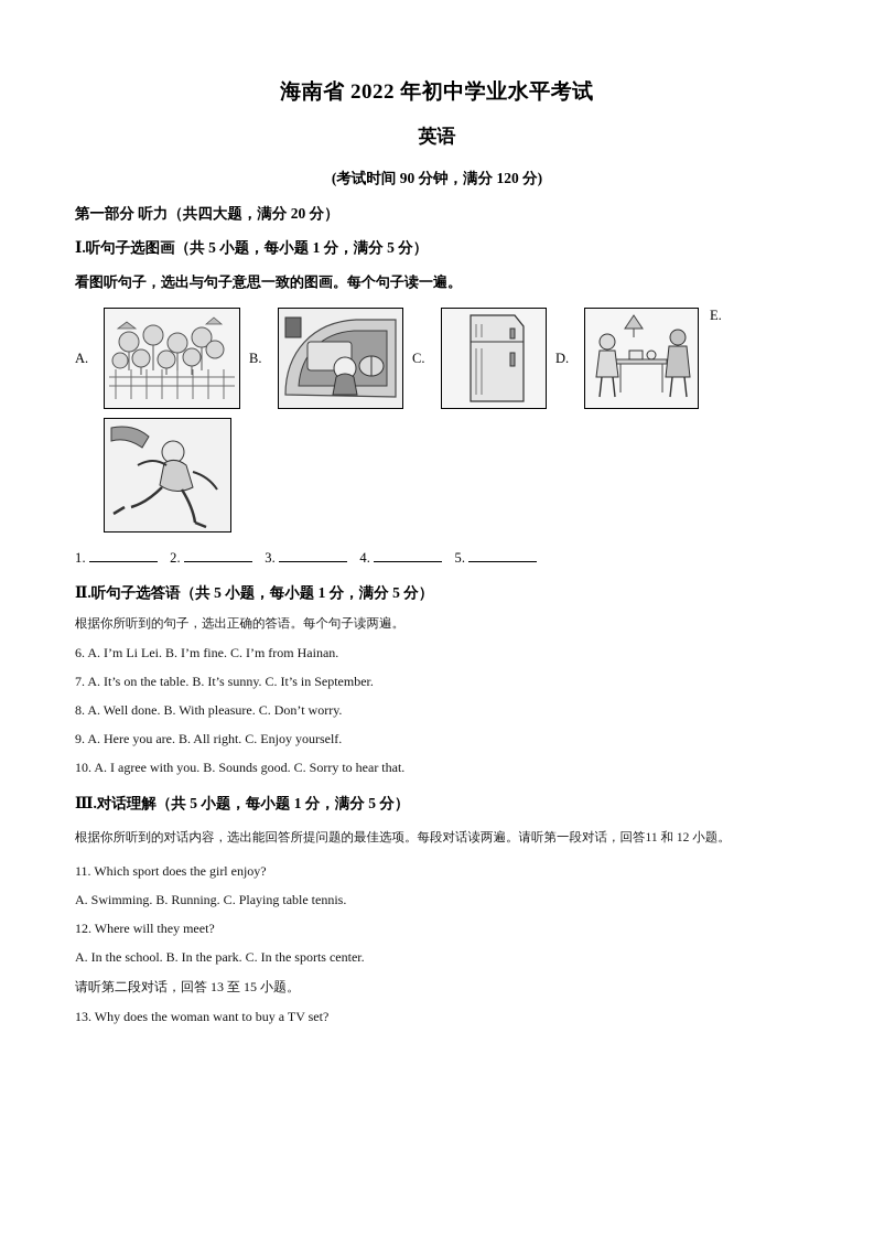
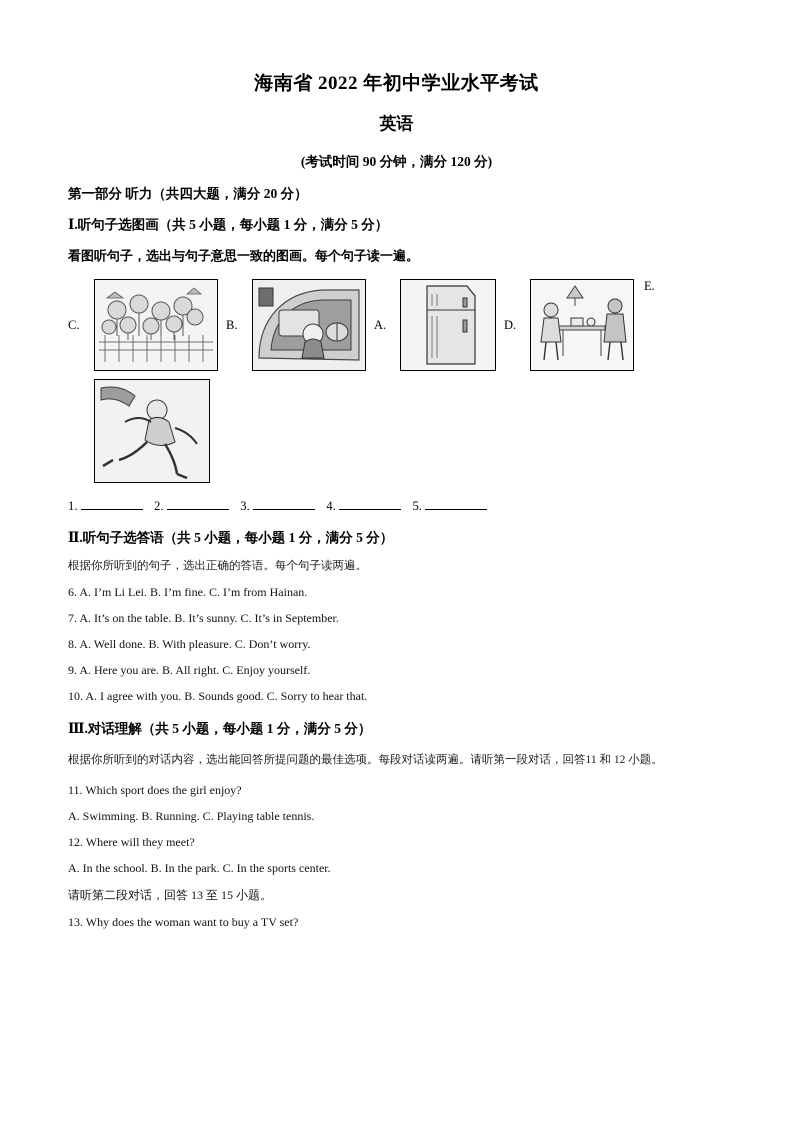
  海南省 2022 年初中学业水平考试
  英语
  (考试时间 90 分钟，满分 120 分)
  第一部分 听力（共四大题，满分 20 分）
  Ⅰ.听句子选图画（共 5 小题，每小题 1 分，满分 5 分）
  看图听句子，选出与句子意思一致的图画。每个句子读一遍。
- A.
+ C.
  B.
- C.
+ A.
  D.
  E.
  1. 2. 3. 4. 5.
  Ⅱ.听句子选答语（共 5 小题，每小题 1 分，满分 5 分）
  根据你所听到的句子，选出正确的答语。每个句子读两遍。
  6. A. I’m Li Lei. B. I’m fine. C. I’m from Hainan.
  7. A. It’s on the table. B. It’s sunny. C. It’s in September.
  8. A. Well done. B. With pleasure. C. Don’t worry.
  9. A. Here you are. B. All right. C. Enjoy yourself.
  10. A. I agree with you. B. Sounds good. C. Sorry to hear that.
  Ⅲ.对话理解（共 5 小题，每小题 1 分，满分 5 分）
  根据你所听到的对话内容，选出能回答所提问题的最佳选项。每段对话读两遍。请听第一段对话，回答11 和 12 小题。
  11. Which sport does the girl enjoy?
  A. Swimming. B. Running. C. Playing table tennis.
  12. Where will they meet?
  A. In the school. B. In the park. C. In the sports center.
  请听第二段对话，回答 13 至 15 小题。
  13. Why does the woman want to buy a TV set?
